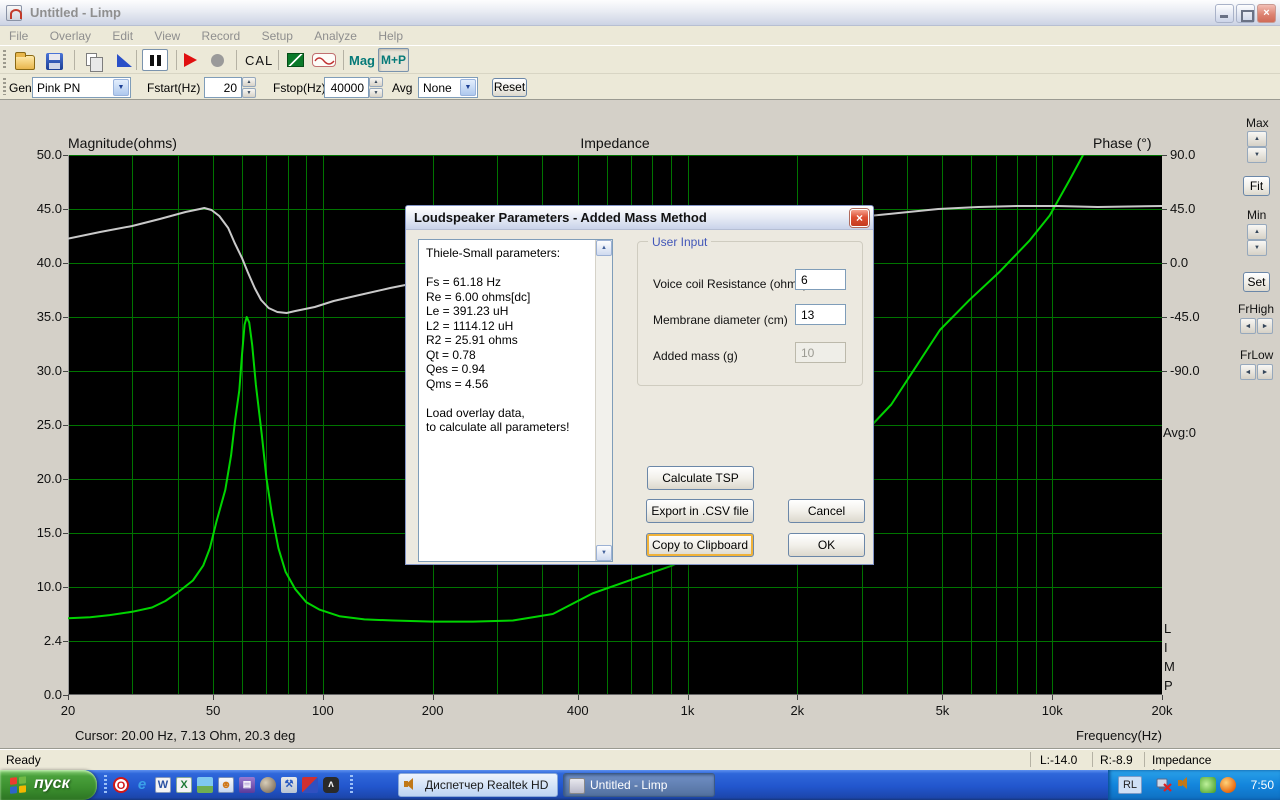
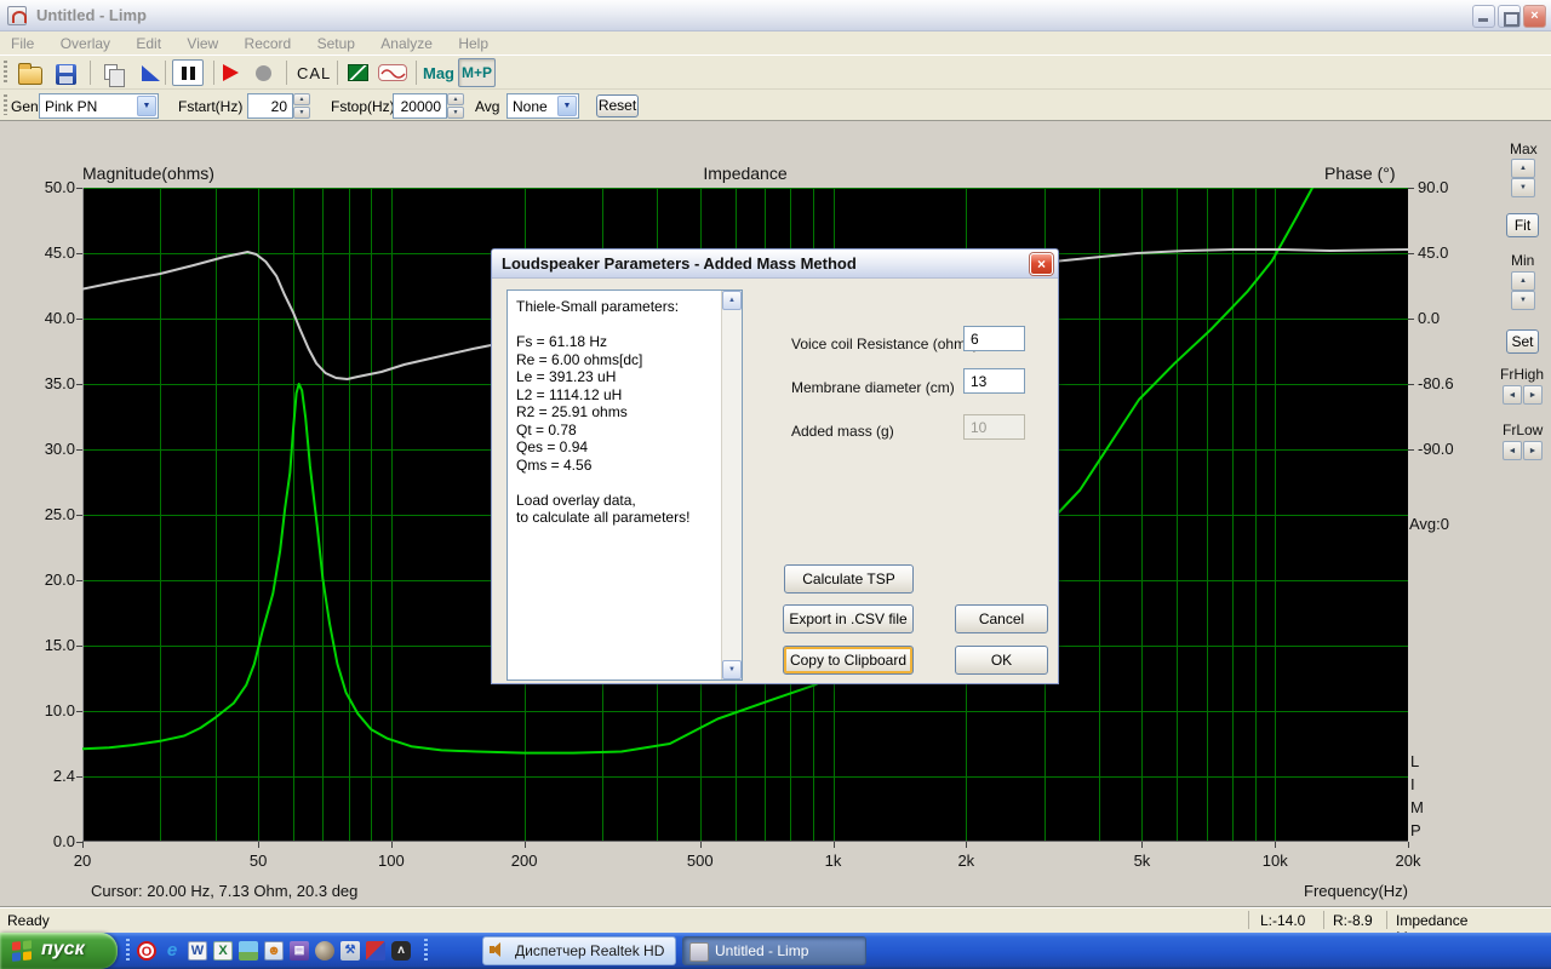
  Untitled - Limp
  ×
  File Overlay Edit View Record Setup Analyze Help
  CAL
  Mag
  M+P
  Gen
  Pink PN
  Fstart(Hz)
  20
  Fstop(Hz
- 40000
+ 20000
  Avg
  None
  Reset
  Magnitude(ohms)
  Impedance
  Phase (°)
  Cursor: 20.00 Hz, 7.13 Ohm, 20.3 deg
  Frequency(Hz)
  Max
  Fit
  Min
  Set
  FrHigh
  FrLow
  Avg:0
  L
  I
  M
  P
  50.0
  45.0
  40.0
  35.0
  30.0
  25.0
  20.0
  15.0
  10.0
  2.4
  0.0
  90.0
  45.0
  0.0
- -45.0
+ -80.6
  -90.0
  20
  50
  100
  200
- 400
+ 500
  1k
  2k
  5k
  10k
  20k
  Loudspeaker Parameters - Added Mass Method
  ×
  Thiele-Small parameters:
  Fs = 61.18 Hz
  Re = 6.00 ohms[dc]
  Le = 391.23 uH
  L2 = 1114.12 uH
  R2 = 25.91 ohms
  Qt = 0.78
  Qes = 0.94
  Qms = 4.56
  Load overlay data,
  to calculate all parameters!
- User Input
  Voice coil Resistance (ohm
  6
  Membrane diameter (cm)
  13
  Added mass (g)
  10
  Calculate TSP
  Export in .CSV file
  Copy to Clipboard
  Cancel
  OK
  Ready
  L:-14.0
  R:-8.9
  пуск
  O
  e
  W
  X
  ☻
  ▤
  ⚒
  ʌ
  Диспетчер Realtek HD
  Untitled - Limp
- RL
- 7:50
